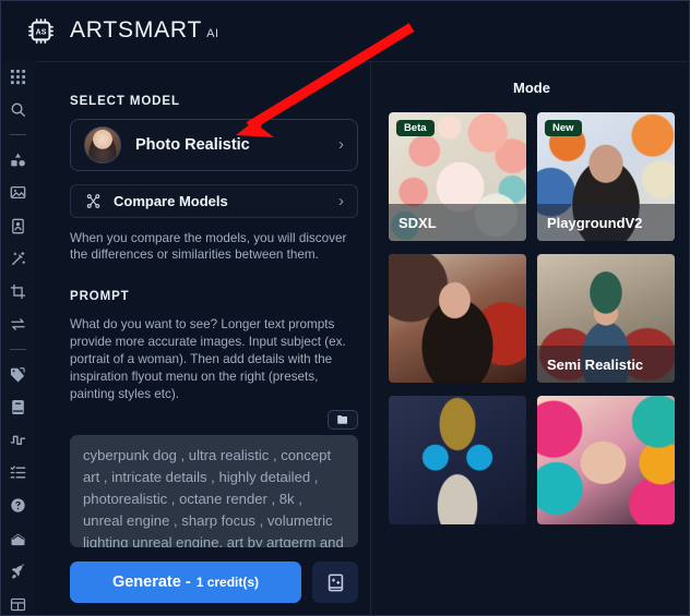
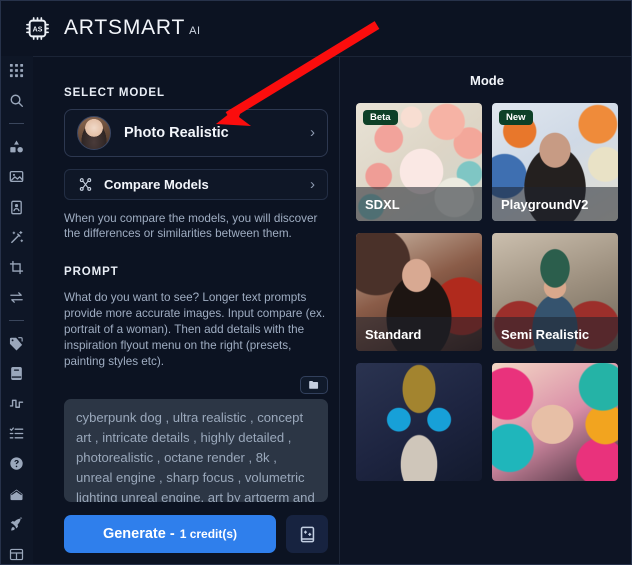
  ARTSMART
  AI
  SELECT MODEL
  Photo Realistic
  ›
  Compare Models
  ›
  When you compare the models, you will discover the differences or similarities between them.
  PROMPT
- What do you want to see? Longer text prompts provide more accurate images. Input subject (ex. portrait of a woman). Then add details with the inspiration flyout menu on the right (presets, painting styles etc).
+ What do you want to see? Longer text prompts provide more accurate images. Input compare (ex. portrait of a woman). Then add details with the inspiration flyout menu on the right (presets, painting styles etc).
  cyberpunk dog , ultra realistic , concept art , intricate details , highly detailed , photorealistic , octane render , 8k , unreal engine , sharp focus , volumetric lighting unreal engine. art by artgerm and
  Generate -
  1 credit(s)
  Mode
  Beta
  SDXL
  New
  PlaygroundV2
+ Standard
  Semi Realistic
